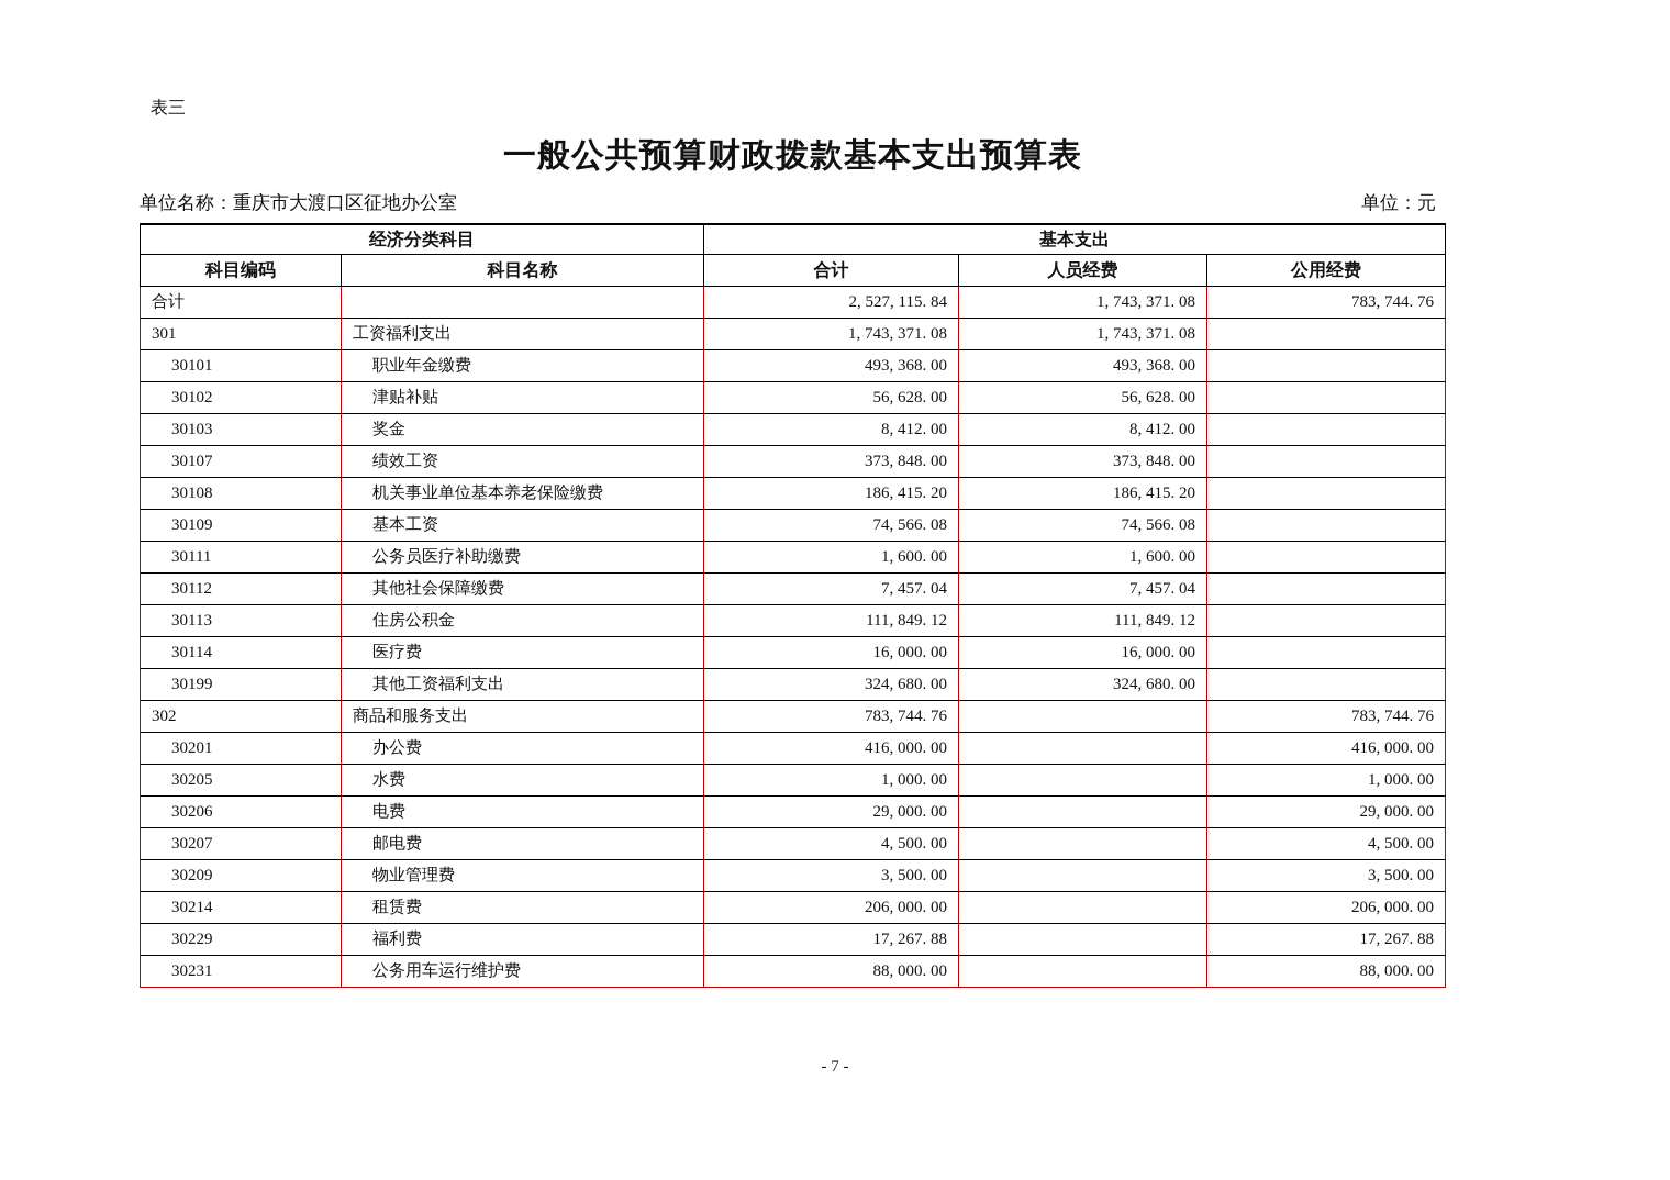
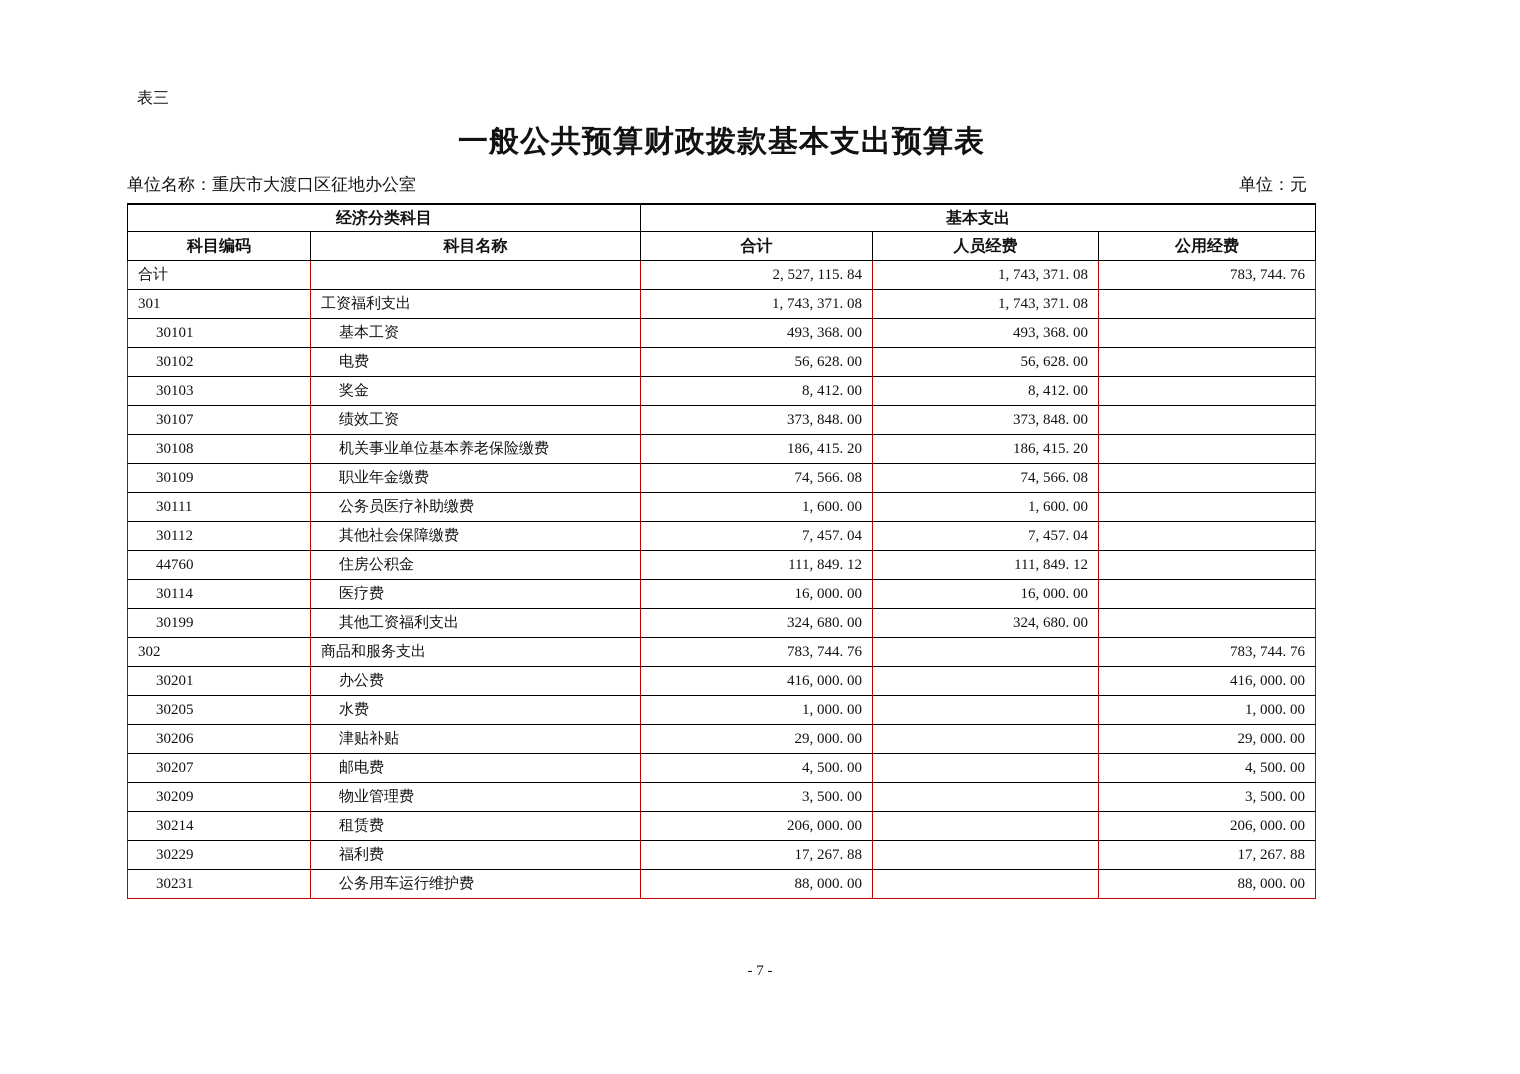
  表三
  一般公共预算财政拨款基本支出预算表
  单位名称：重庆市大渡口区征地办公室
  单位：元
  经济分类科目	基本支出
  科目编码	科目名称	合计	人员经费	公用经费
  合计		2, 527, 115. 84	1, 743, 371. 08	783, 744. 76
  301	工资福利支出	1, 743, 371. 08	1, 743, 371. 08
- 30101	职业年金缴费	493, 368. 00	493, 368. 00
+ 30101	基本工资	493, 368. 00	493, 368. 00
- 30102	津贴补贴	56, 628. 00	56, 628. 00
+ 30102	电费	56, 628. 00	56, 628. 00
  30103	奖金	8, 412. 00	8, 412. 00
  30107	绩效工资	373, 848. 00	373, 848. 00
  30108	机关事业单位基本养老保险缴费	186, 415. 20	186, 415. 20
- 30109	基本工资	74, 566. 08	74, 566. 08
+ 30109	职业年金缴费	74, 566. 08	74, 566. 08
  30111	公务员医疗补助缴费	1, 600. 00	1, 600. 00
  30112	其他社会保障缴费	7, 457. 04	7, 457. 04
- 30113	住房公积金	111, 849. 12	111, 849. 12
+ 44760	住房公积金	111, 849. 12	111, 849. 12
  30114	医疗费	16, 000. 00	16, 000. 00
  30199	其他工资福利支出	324, 680. 00	324, 680. 00
  302	商品和服务支出	783, 744. 76		783, 744. 76
  30201	办公费	416, 000. 00		416, 000. 00
  30205	水费	1, 000. 00		1, 000. 00
- 30206	电费	29, 000. 00		29, 000. 00
+ 30206	津贴补贴	29, 000. 00		29, 000. 00
  30207	邮电费	4, 500. 00		4, 500. 00
  30209	物业管理费	3, 500. 00		3, 500. 00
  30214	租赁费	206, 000. 00		206, 000. 00
  30229	福利费	17, 267. 88		17, 267. 88
  30231	公务用车运行维护费	88, 000. 00		88, 000. 00
  - 7 -
